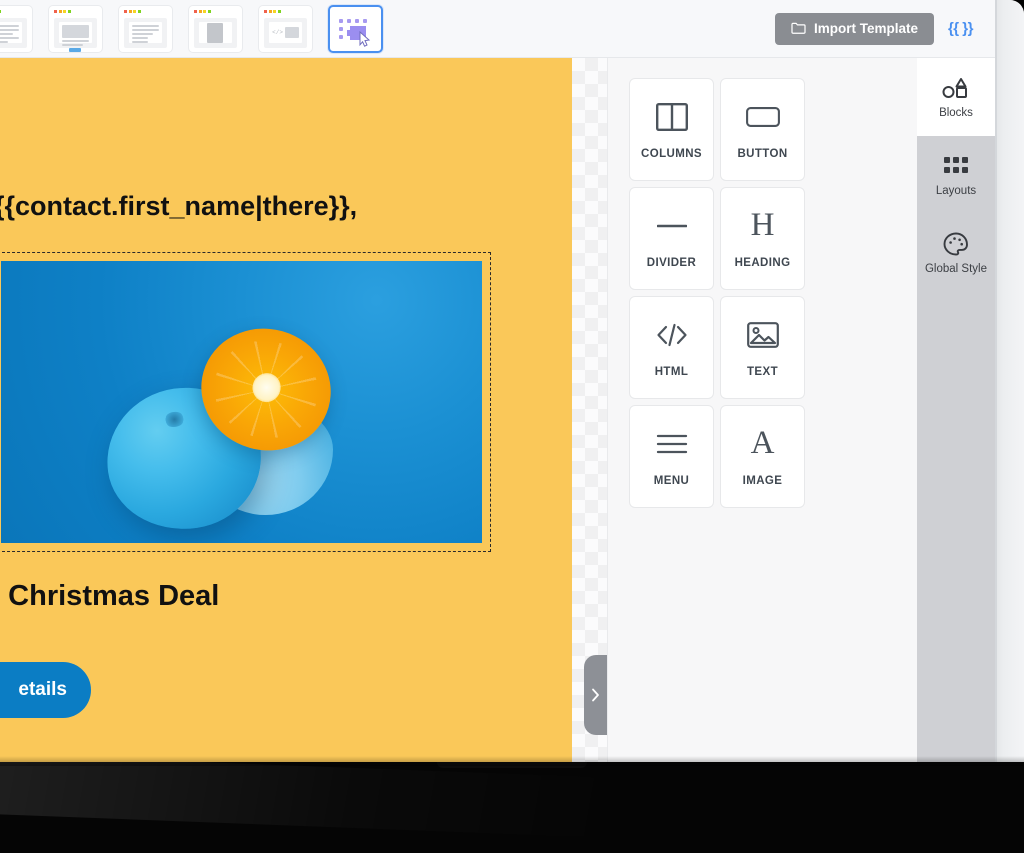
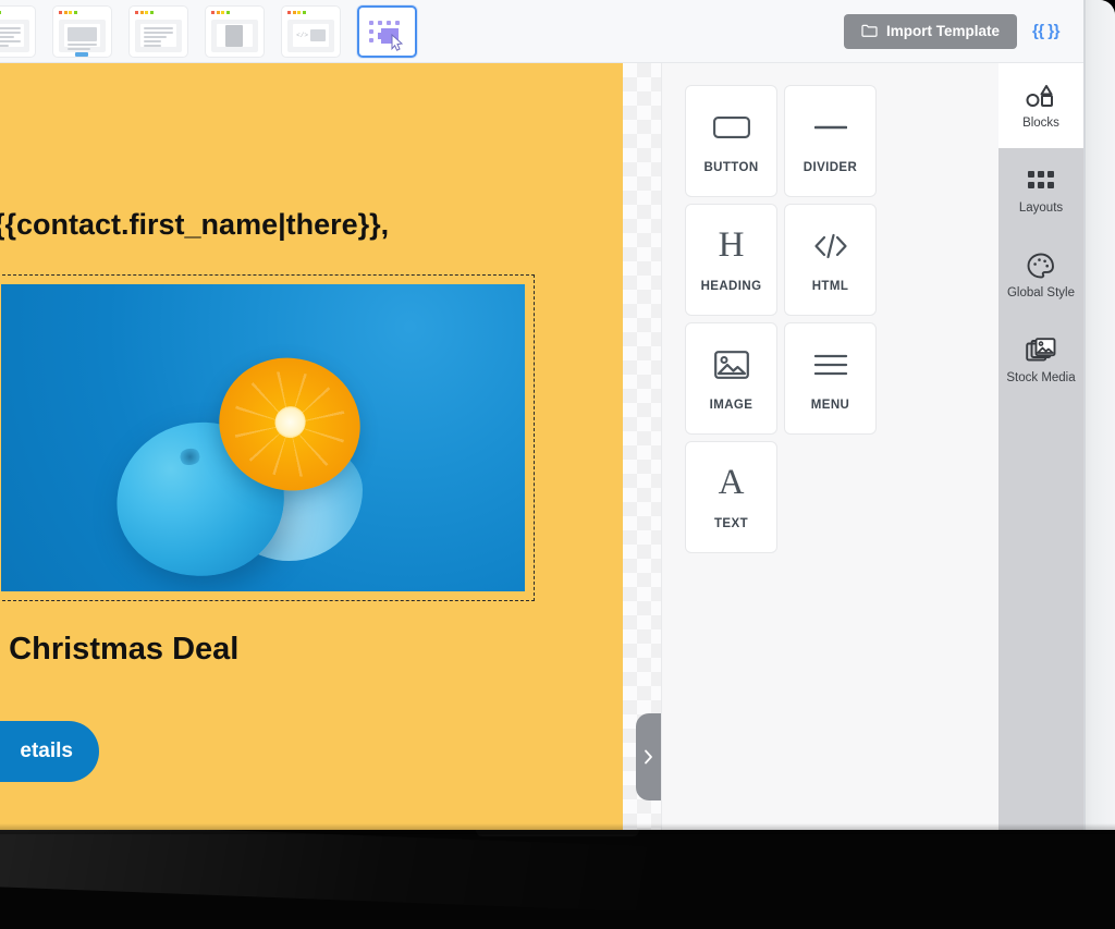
  Import Template
  {{ }}
  {contact.first_name|there}},
  Christmas Deal
  etails
- COLUMNS
  BUTTON
  DIVIDER
  H
  HEADING
  HTML
- TEXT
+ IMAGE
  MENU
  A
- IMAGE
+ TEXT
  Blocks
  Layouts
  Global Style
+ Stock Media
